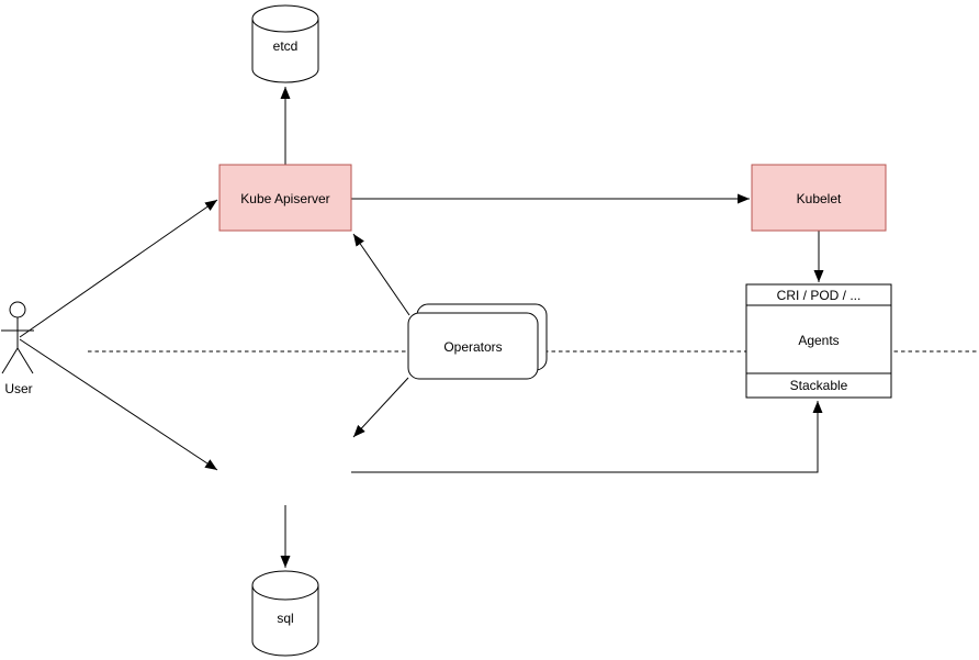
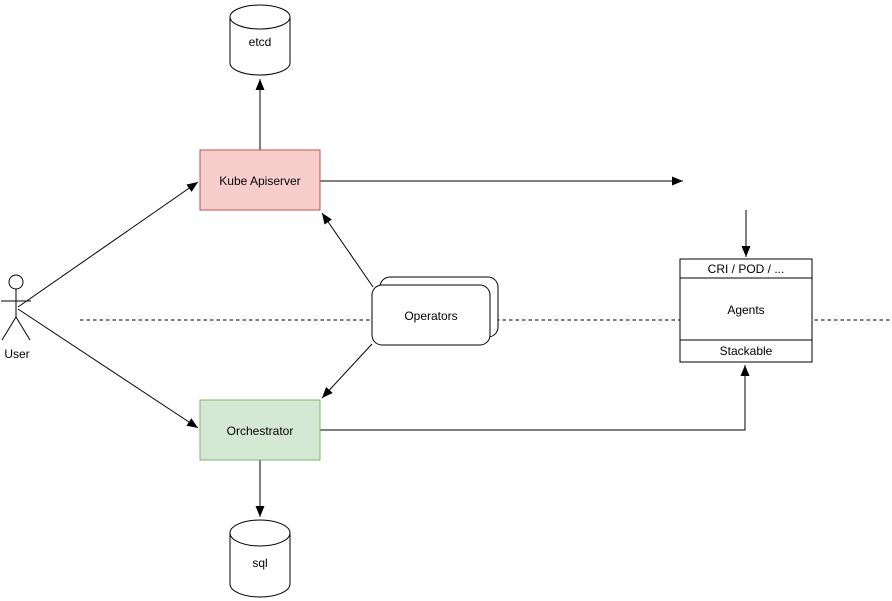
  etcd
  Kube Apiserver
- Kubelet
  Operators
  CRI / POD / ...
  Agents
  Stackable
+ Orchestrator
  sql
  User
